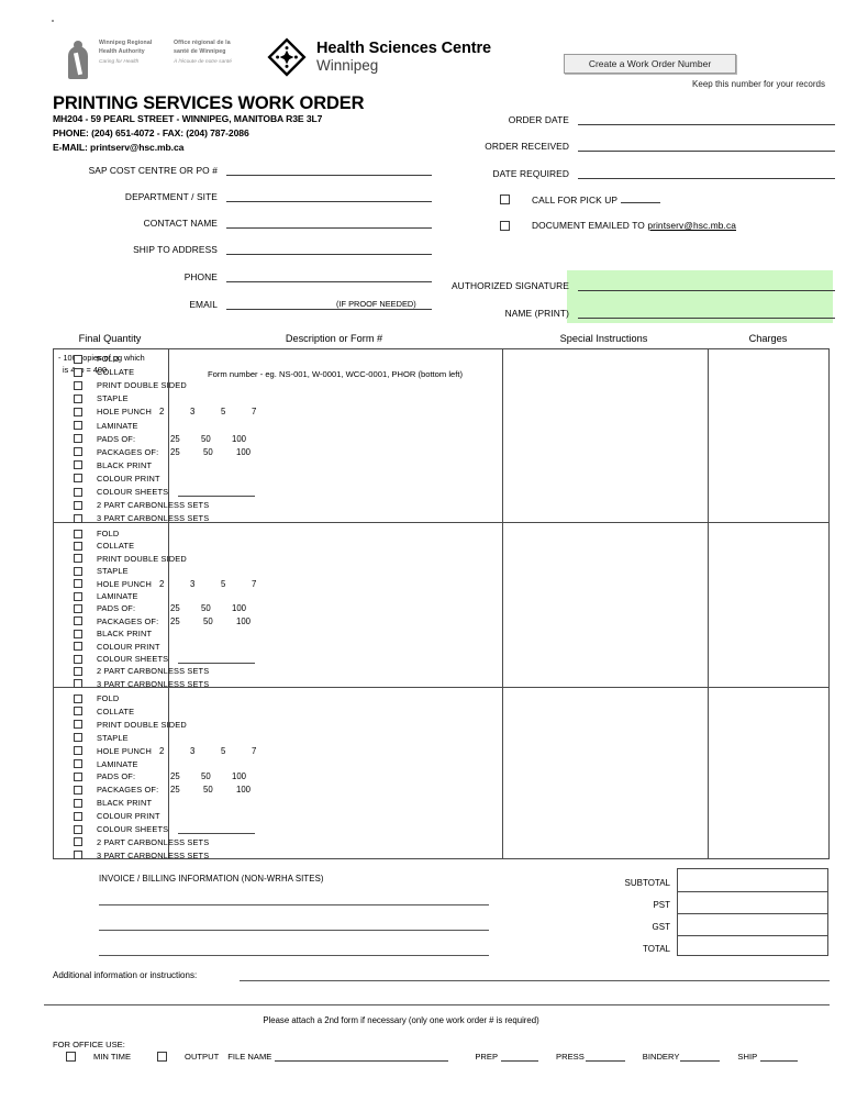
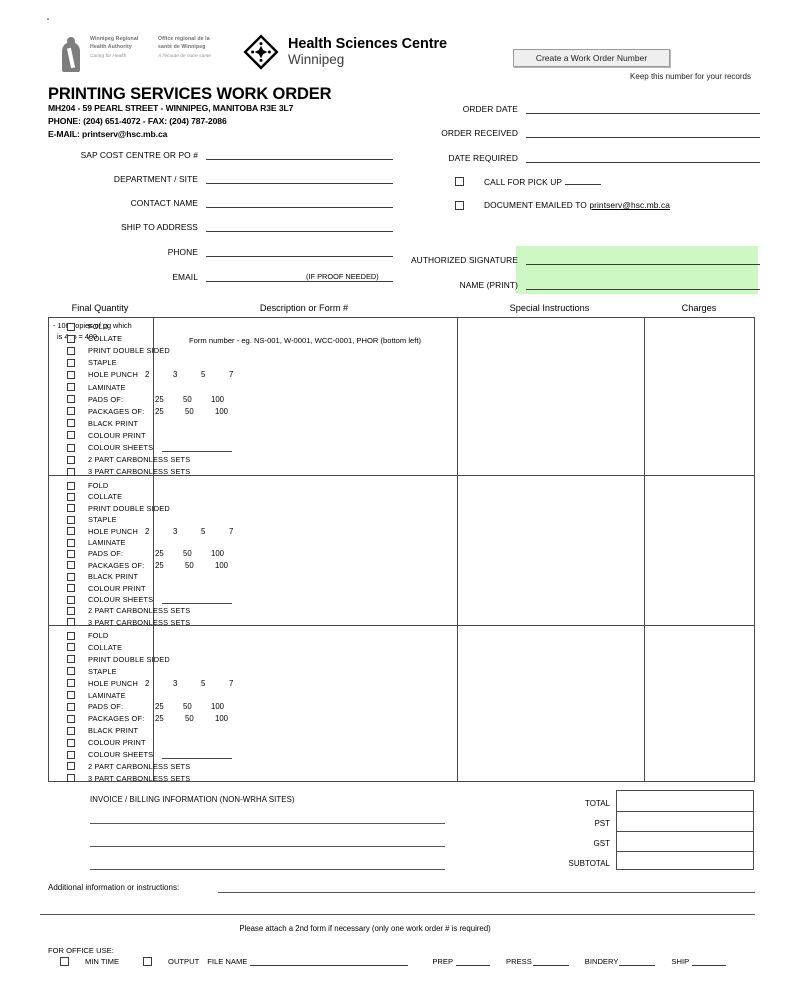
  Health Sciences Centre
  Winnipeg
  Create a Work Order Number
  Keep this number for your records
  PRINTING SERVICES WORK ORDER
  MH204 - 59 PEARL STREET - WINNIPEG, MANITOBA R3E 3L7
  PHONE: (204) 651-4072 - FAX: (204) 787-2086
  E-MAIL: printserv@hsc.mb.ca
  SAP COST CENTRE OR PO #
  DEPARTMENT / SITE
  CONTACT NAME
  SHIP TO ADDRESS
  PHONE
  EMAIL
  (IF PROOF NEEDED)
  ORDER DATE
  ORDER RECEIVED
  DATE REQUIRED
  CALL FOR PICK UP
  DOCUMENT EMAILED TO printserv@hsc.mb.ca
  AUTHORIZED SIGNATURE
  NAME (PRINT)
  Final Quantity
  Description or Form #
  Special Instructions
  Charges
  - 10opies of pg which
  Form number - eg. NS-001, W-0001, WCC-0001, PHOR (bottom left)
  FOLD
  COLLATE
  PRINT DOUBLE SIDED
  STAPLE
  HOLE PUNCH
  2
  3
  5
  7
  LAMINATE
  PADS OF:
  25
  50
  100
  PACKAGES OF:
  25
  50
  100
  BLACK PRINT
  COLOUR PRINT
  COLOUR SHEETS
  2 PART CARBONLESS SETS
  3 PART CARBONLESS SETS
  FOLD
  COLLATE
  PRINT DOUBLE SIDED
  STAPLE
  HOLE PUNCH
  2
  3
  5
  7
  LAMINATE
  PADS OF:
  25
  50
  100
  PACKAGES OF:
  25
  50
  100
  BLACK PRINT
  COLOUR PRINT
  COLOUR SHEETS
  2 PART CARBONLESS SETS
  3 PART CARBONLESS SETS
  FOLD
  COLLATE
  PRINT DOUBLE SIDED
  STAPLE
  HOLE PUNCH
  2
  3
  5
  7
  LAMINATE
  PADS OF:
  25
  50
  100
  PACKAGES OF:
  25
  50
  100
  BLACK PRINT
  COLOUR PRINT
  COLOUR SHEETS
  2 PART CARBONLESS SETS
  3 PART CARBONLESS SETS
  INVOICE / BILLING INFORMATION (NON-WRHA SITES)
- SUBTOTAL
+ TOTAL
  PST
  GST
- TOTAL
+ SUBTOTAL
  Additional information or instructions:
  Please attach a 2nd form if necessary (only one work order # is required)
  FOR OFFICE USE:
  MIN TIME
  OUTPUT
  FILE NAME
  PREP
  PRESS
  BINDERY
  SHIP
